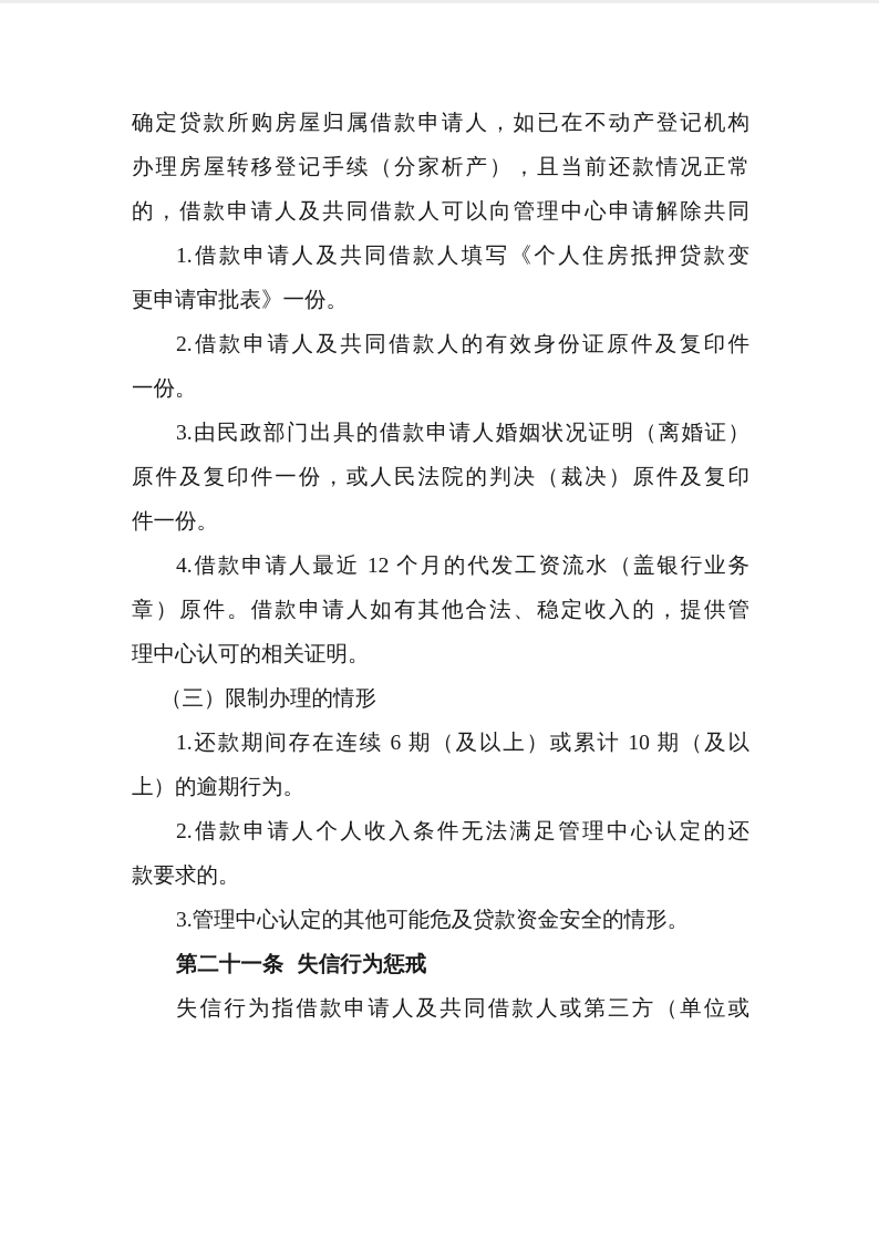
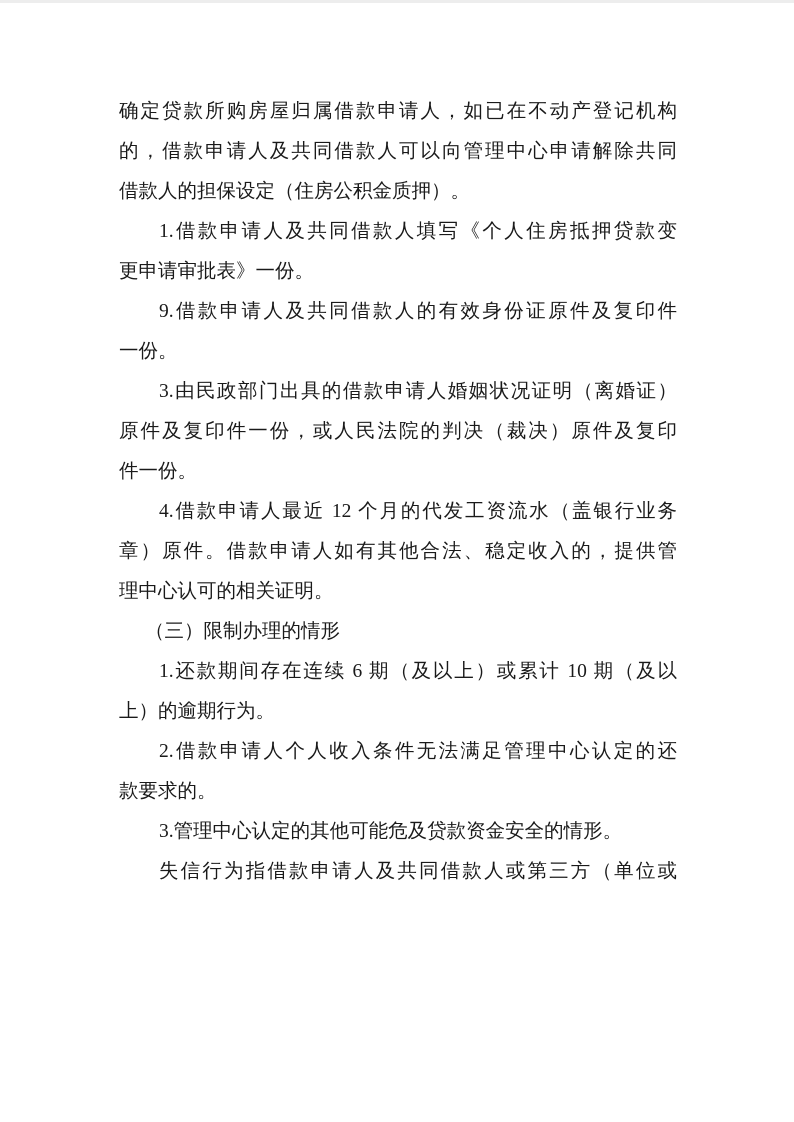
  确定贷款所购房屋归属借款申请人，如已在不动产登记机构
- 办理房屋转移登记手续（分家析产），且当前还款情况正常
  的，借款申请人及共同借款人可以向管理中心申请解除共同
+ 借款人的担保设定（住房公积金质押）。
  1.借款申请人及共同借款人填写《个人住房抵押贷款变
  更申请审批表》一份。
- 2.借款申请人及共同借款人的有效身份证原件及复印件
+ 9.借款申请人及共同借款人的有效身份证原件及复印件
  一份。
  3.由民政部门出具的借款申请人婚姻状况证明（离婚证）
  原件及复印件一份，或人民法院的判决（裁决）原件及复印
  件一份。
  4.借款申请人最近 12 个月的代发工资流水（盖银行业务
  章）原件。借款申请人如有其他合法、稳定收入的，提供管
  理中心认可的相关证明。
  （三）限制办理的情形
  1.还款期间存在连续 6 期（及以上）或累计 10 期（及以
  上）的逾期行为。
  2.借款申请人个人收入条件无法满足管理中心认定的还
  款要求的。
  3.管理中心认定的其他可能危及贷款资金安全的情形。
- 第二十一条 失信行为惩戒
  失信行为指借款申请人及共同借款人或第三方（单位或
